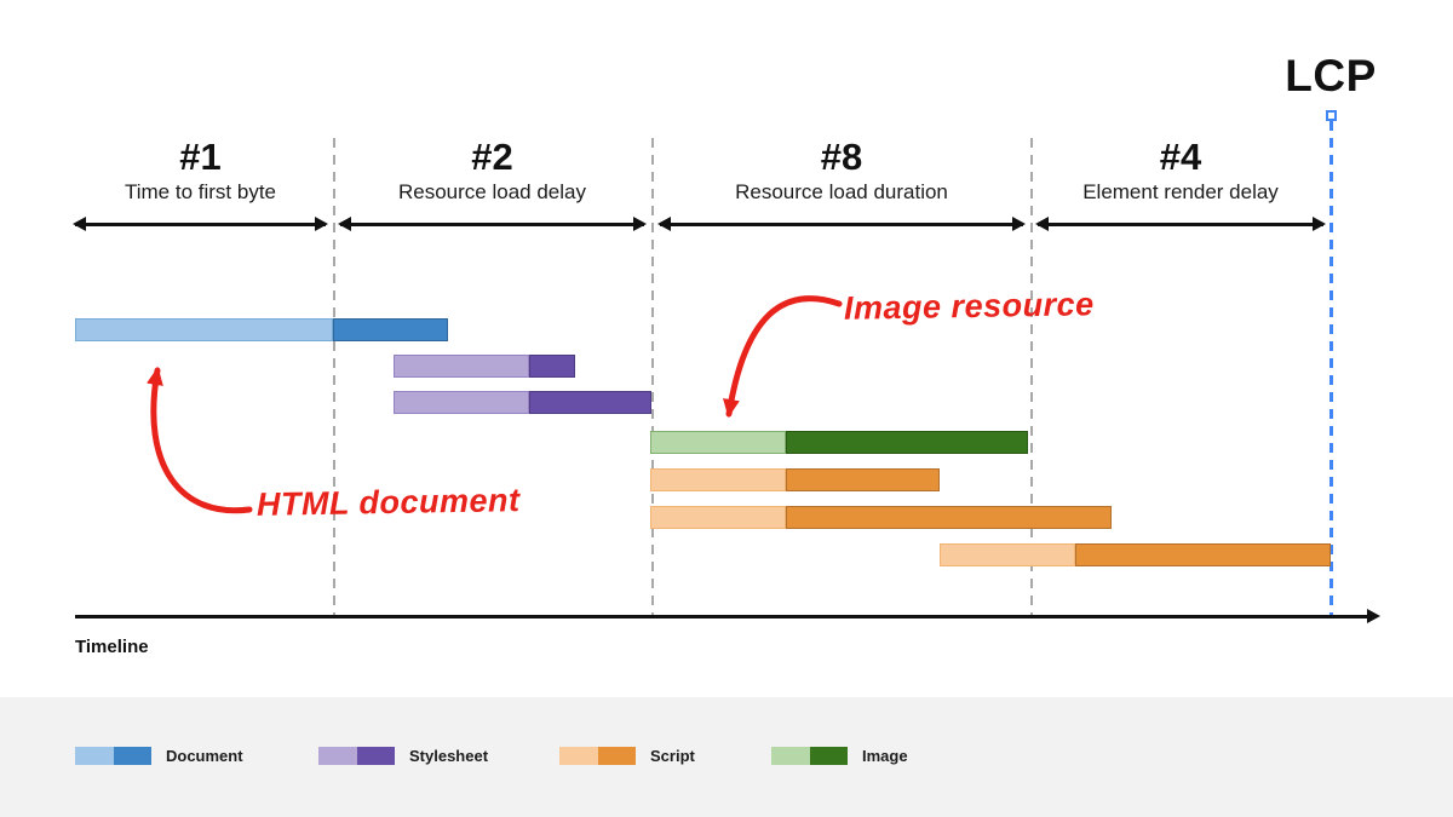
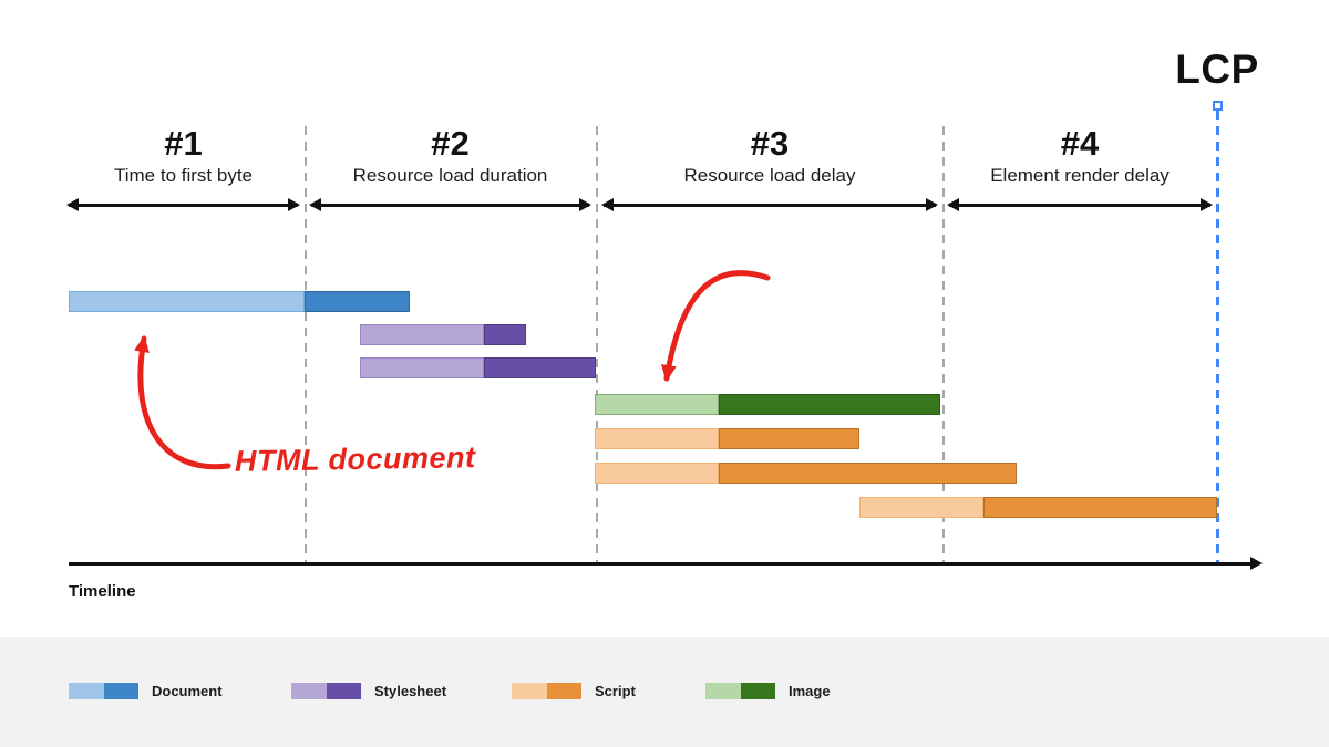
  LCP
  #1
  Time to first byte
  #2
- Resource load delay
+ Resource load duration
- #8
+ #3
- Resource load duration
+ Resource load delay
  #4
  Element render delay
  HTML document
- Image resource
  Timeline
  Document
  Stylesheet
  Script
  Image
